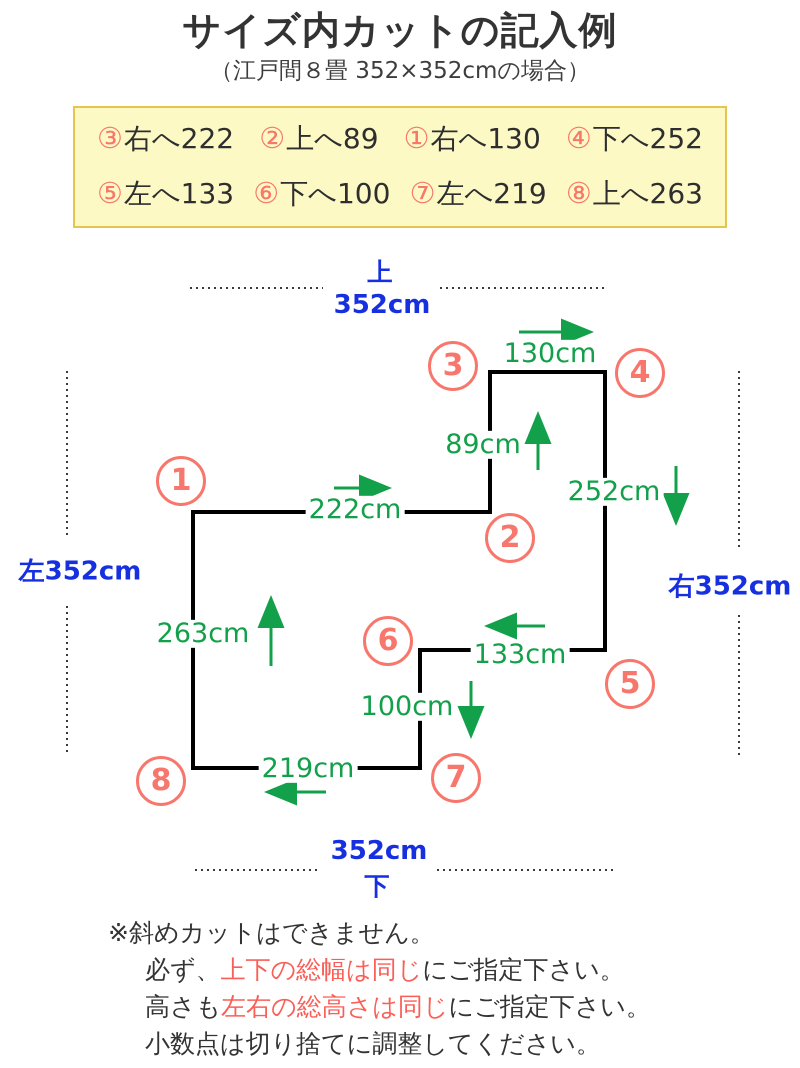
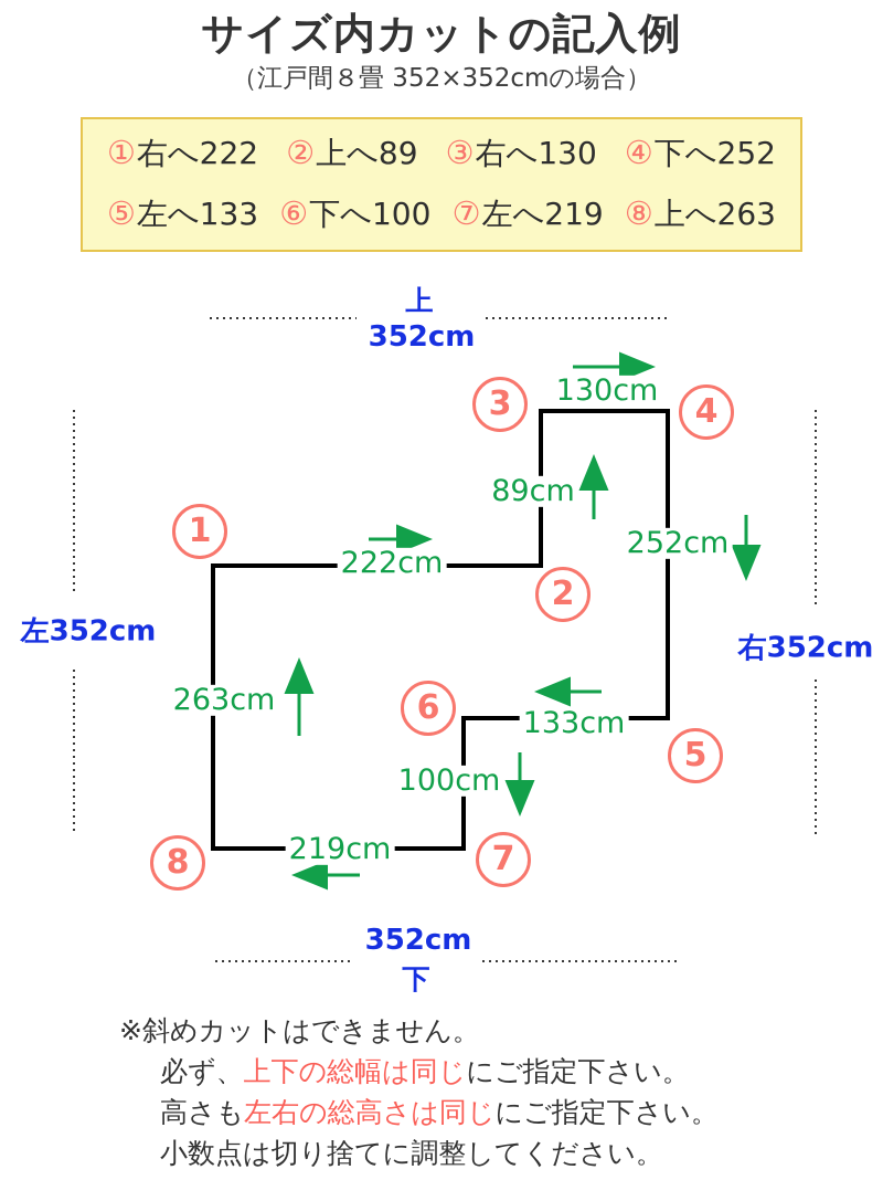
  サイズ内カットの記入例
  （江戸間８畳 352×352cmの場合）
- ③右へ222
+ ①右へ222
  ②上へ89
- ①右へ130
+ ③右へ130
  ④下へ252
  ⑤左へ133
  ⑥下へ100
  ⑦左へ219
  ⑧上へ263
  上
  352cm
  左352cm
  右352cm
  352cm
  下
  222cm
  89cm
  130cm
  252cm
  133cm
  100cm
  219cm
  263cm
  1
  2
  3
  4
  5
  6
  7
  8
  ※斜めカットはできません。
  必ず、上下の総幅は同じにご指定下さい。
  高さも左右の総高さは同じにご指定下さい。
  小数点は切り捨てに調整してください。
